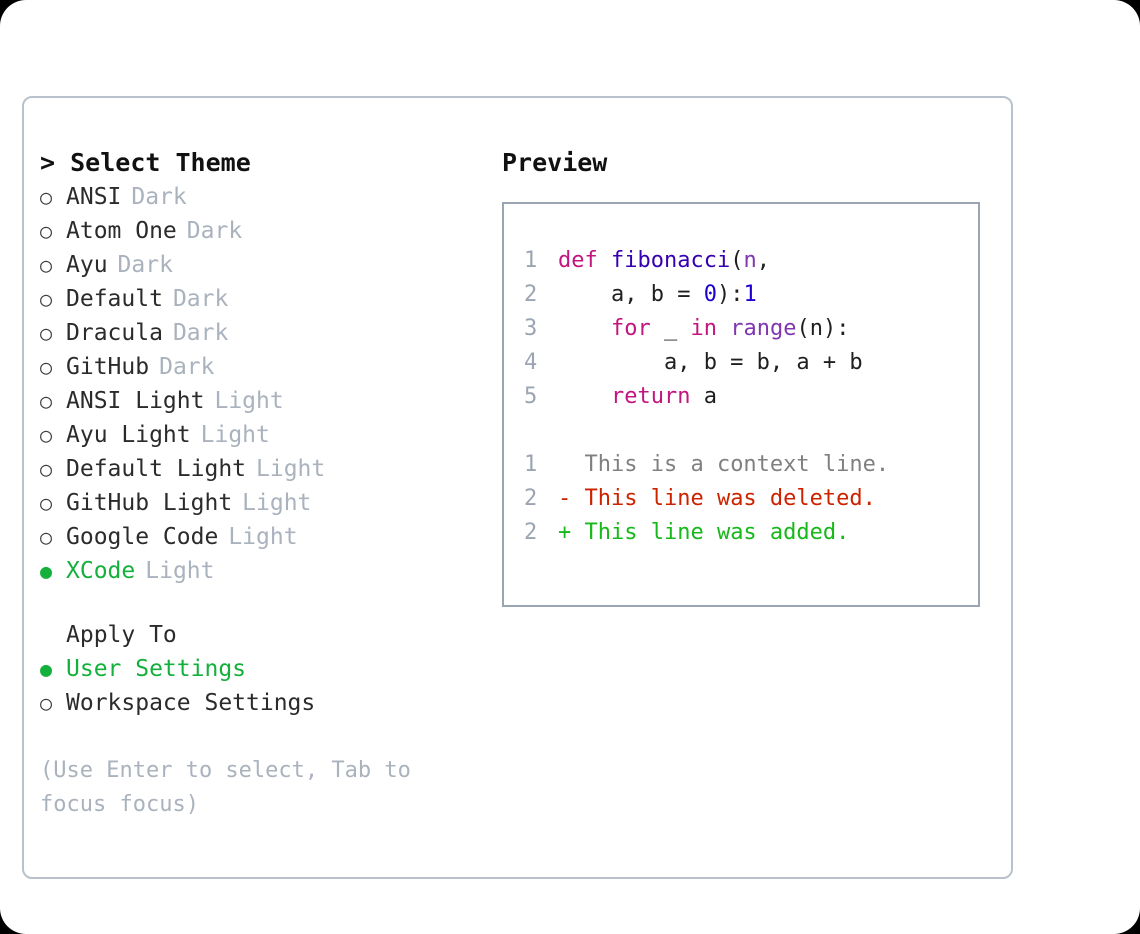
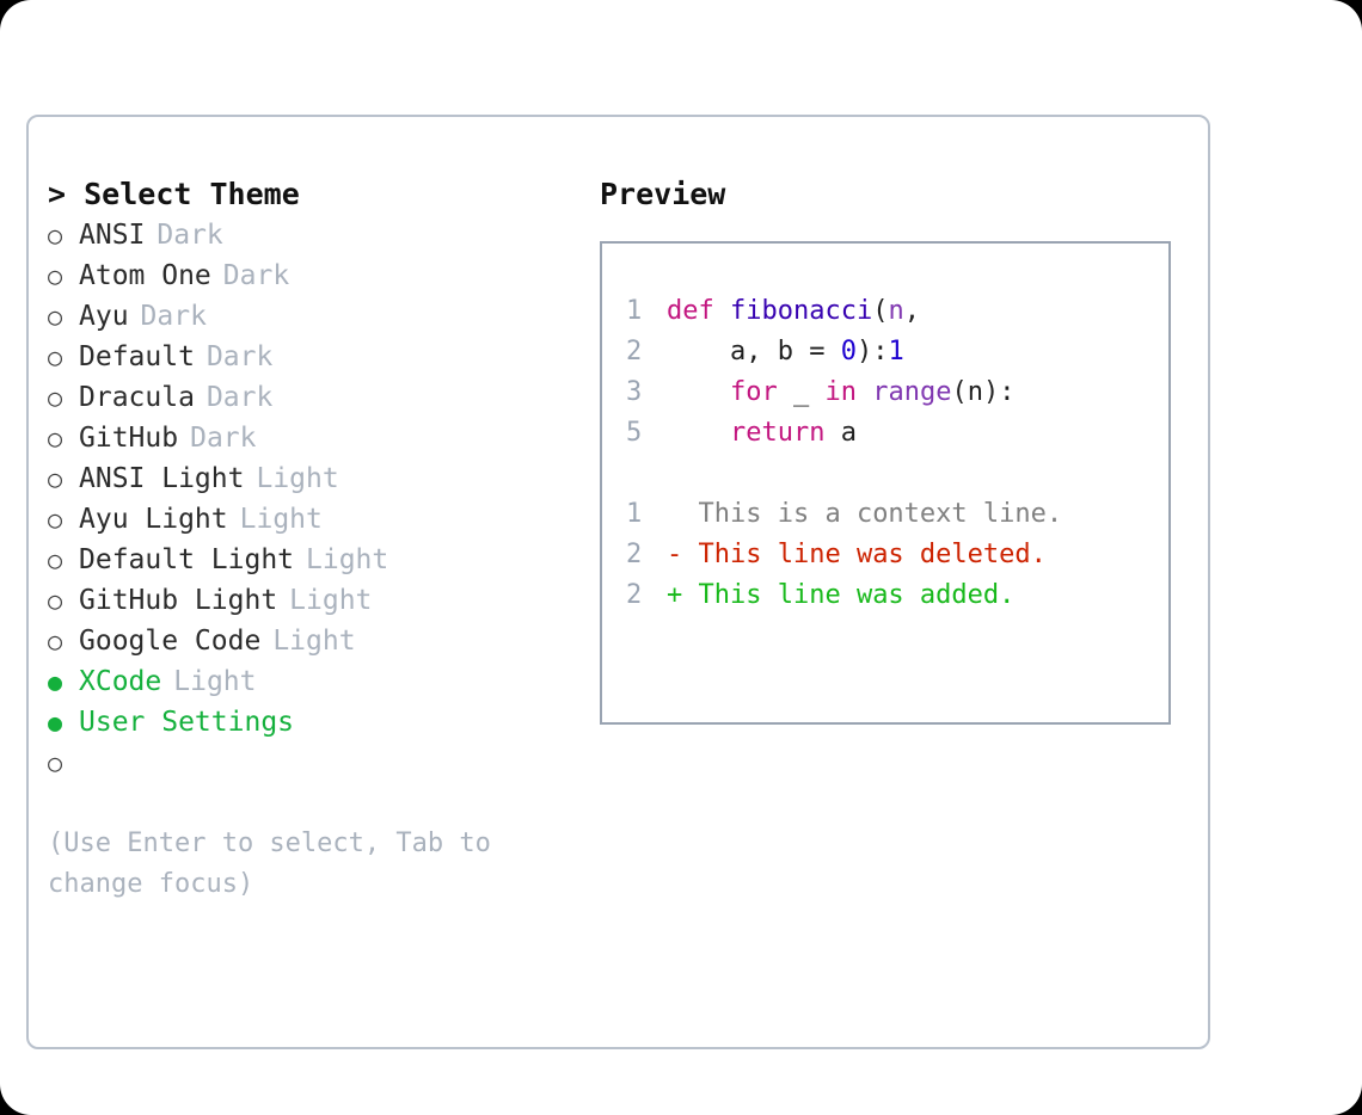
  > Select Theme
  ○
  ANSI
  Dark
  ○
  Atom One
  Dark
  ○
  Ayu
  Dark
  ○
  Default
  Dark
  ○
  Dracula
  Dark
  ○
  GitHub
  Dark
  ○
  ANSI Light
  Light
  ○
  Ayu Light
  Light
  ○
  Default Light
  Light
  ○
  GitHub Light
  Light
  ○
  Google Code
  Light
  ●
  XCode
  Light
- Apply To
  ●
  User Settings
  ○
- Workspace Settings
- (Use Enter to select, Tab to focus focus)
+ (Use Enter to select, Tab to change focus)
  Preview
  1
  def
  fibonacci
  (
  n
  ,
  2
  a, b =
  0
  ):
  1
  3
  for
  _
  in
  range
  (n):
- 4
- a, b = b, a + b
  5
  return
  a
  1
  This is a context line.
  2
  -
  This line was deleted.
  2
  +
  This line was added.
